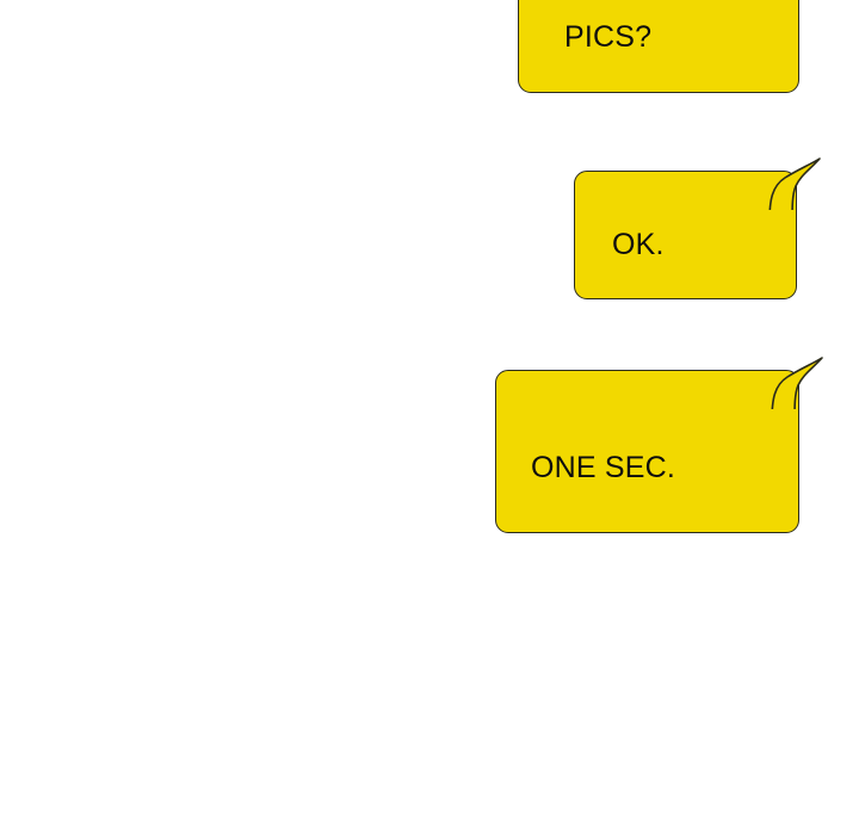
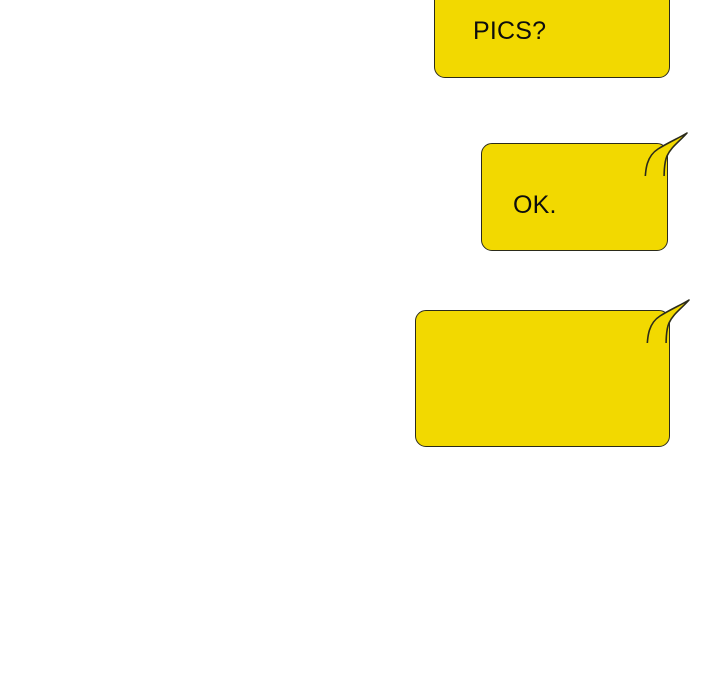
  PICS?
  OK.
- ONE SEC.
